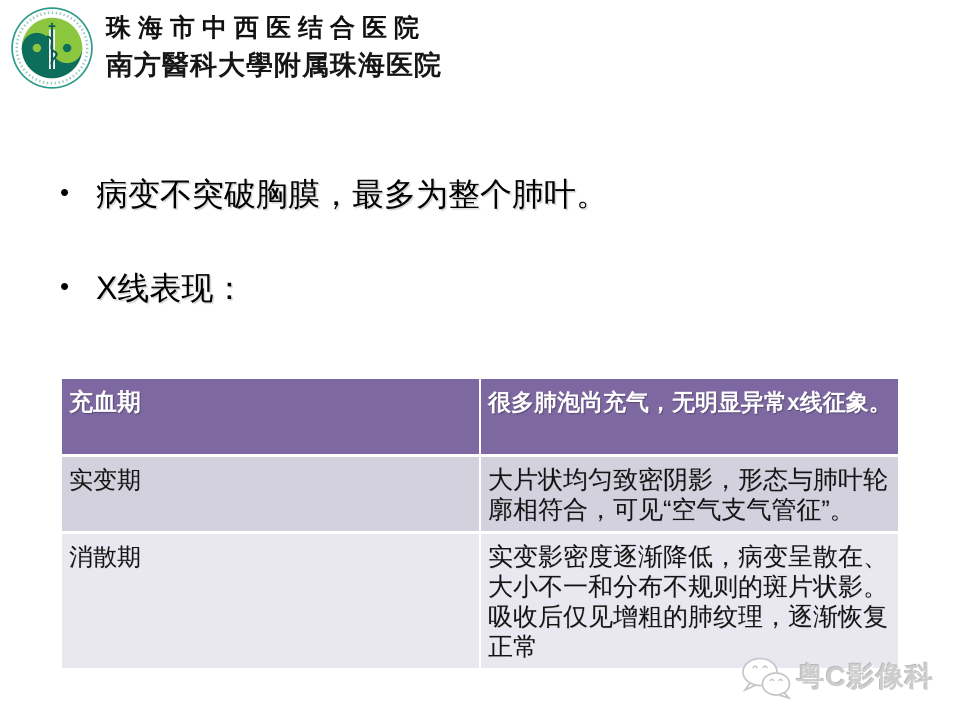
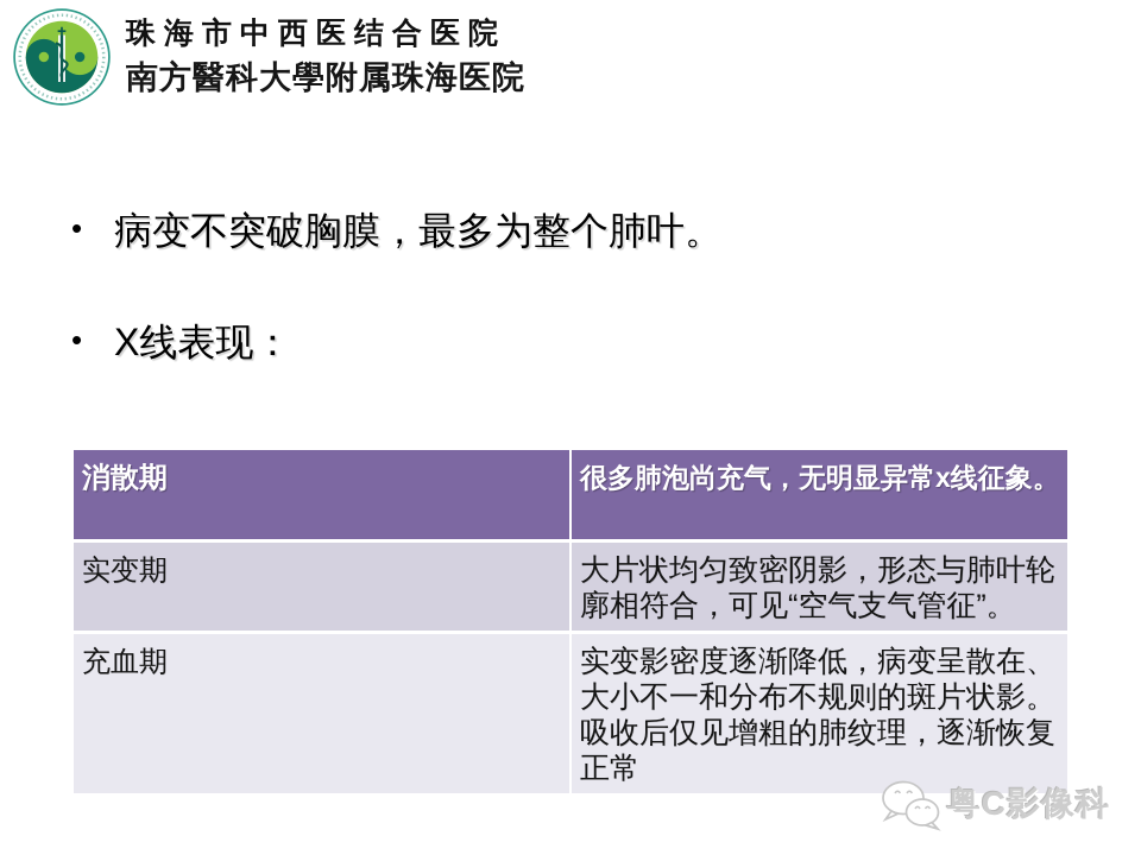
  珠海市中西医结合医院
  南方醫科大學附属珠海医院
  •
  病变不突破胸膜，最多为整个肺叶。
  •
  X线表现：
- 充血期	很多肺泡尚充气，无明显异常x线征象。
+ 消散期	很多肺泡尚充气，无明显异常x线征象。
  实变期	大片状均匀致密阴影，形态与肺叶轮廓相符合，可见“空气支气管征”。
- 消散期	实变影密度逐渐降低，病变呈散在、大小不一和分布不规则的斑片状影。吸收后仅见增粗的肺纹理，逐渐恢复正常
+ 充血期	实变影密度逐渐降低，病变呈散在、大小不一和分布不规则的斑片状影。吸收后仅见增粗的肺纹理，逐渐恢复正常
  粤C影像科
